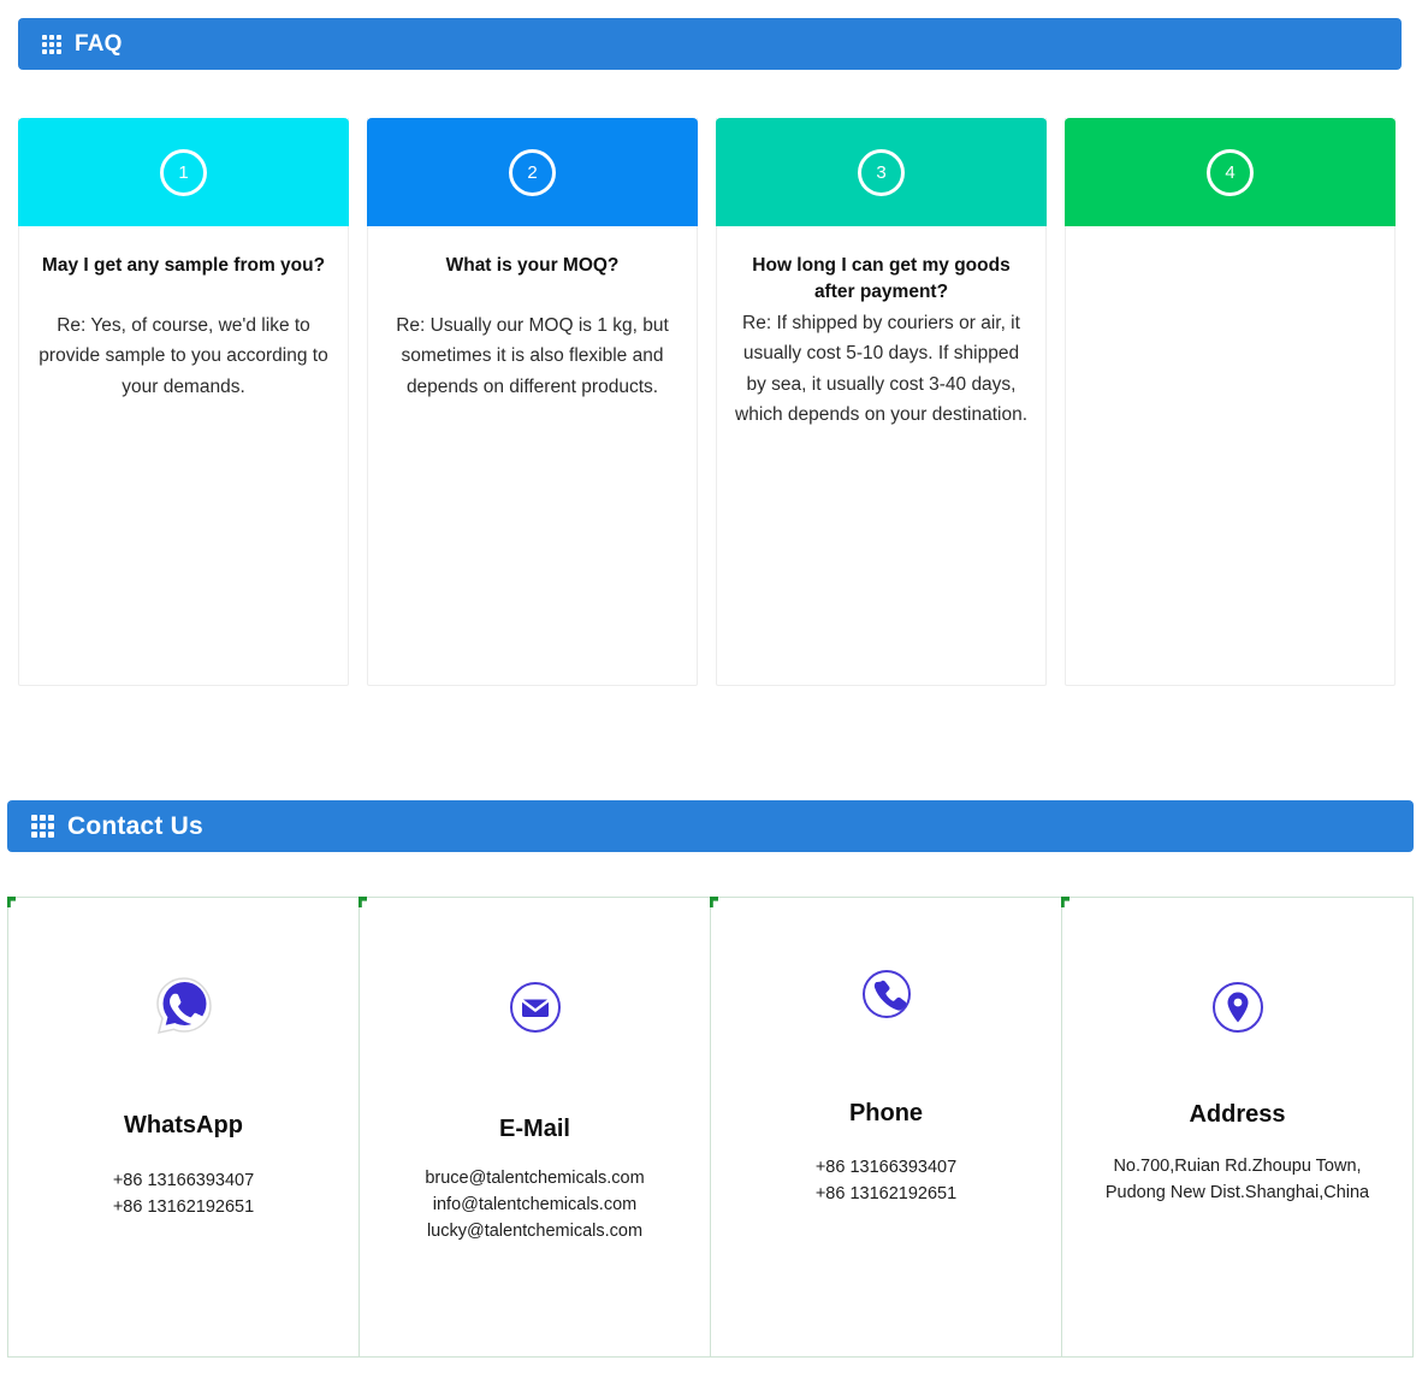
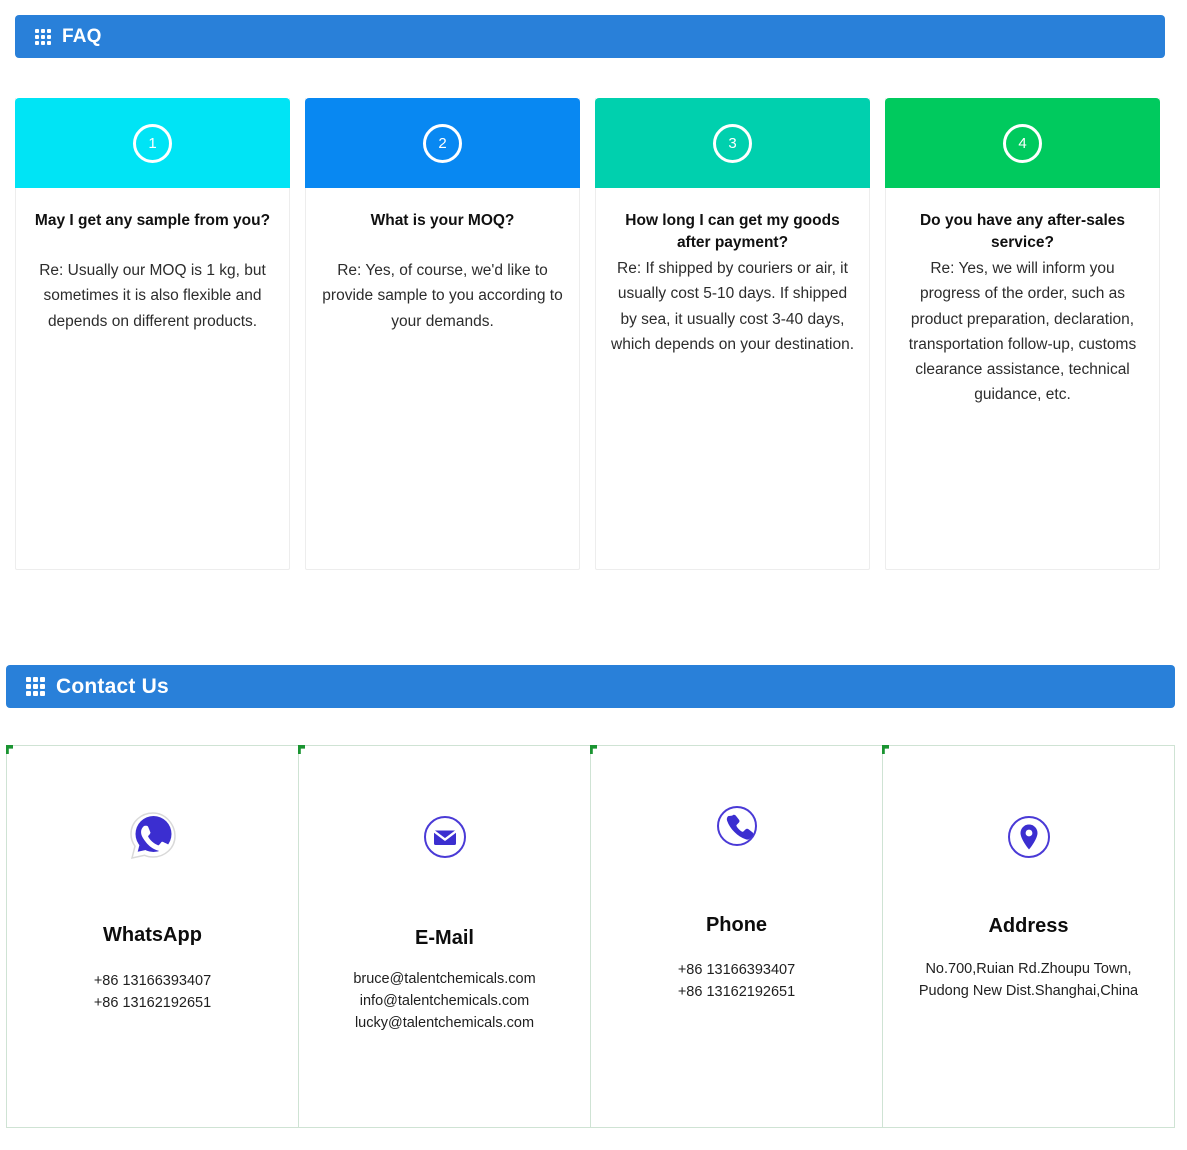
  FAQ
  1
  May I get any sample from you?
- Re: Yes, of course, we'd like to provide sample to you according to your demands.
+ Re: Usually our MOQ is 1 kg, but sometimes it is also flexible and depends on different products.
  2
  What is your MOQ?
- Re: Usually our MOQ is 1 kg, but sometimes it is also flexible and depends on different products.
+ Re: Yes, of course, we'd like to provide sample to you according to your demands.
  3
  How long I can get my goods after payment?
  Re: If shipped by couriers or air, it usually cost 5-10 days. If shipped by sea, it usually cost 3-40 days, which depends on your destination.
  4
+ Do you have any after-sales service?
+ Re: Yes, we will inform you progress of the order, such as product preparation, declaration, transportation follow-up, customs clearance assistance, technical guidance, etc.
  Contact Us
  WhatsApp
  +86 13166393407
  +86 13162192651
  E-Mail
  bruce@talentchemicals.com
  info@talentchemicals.com
  lucky@talentchemicals.com
  Phone
  +86 13166393407
  +86 13162192651
  Address
  No.700,Ruian Rd.Zhoupu Town,
  Pudong New Dist.Shanghai,China
